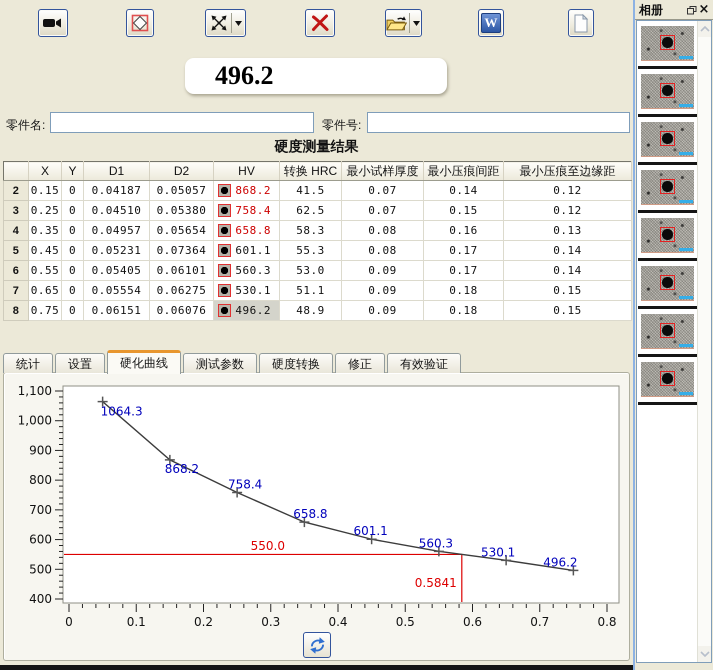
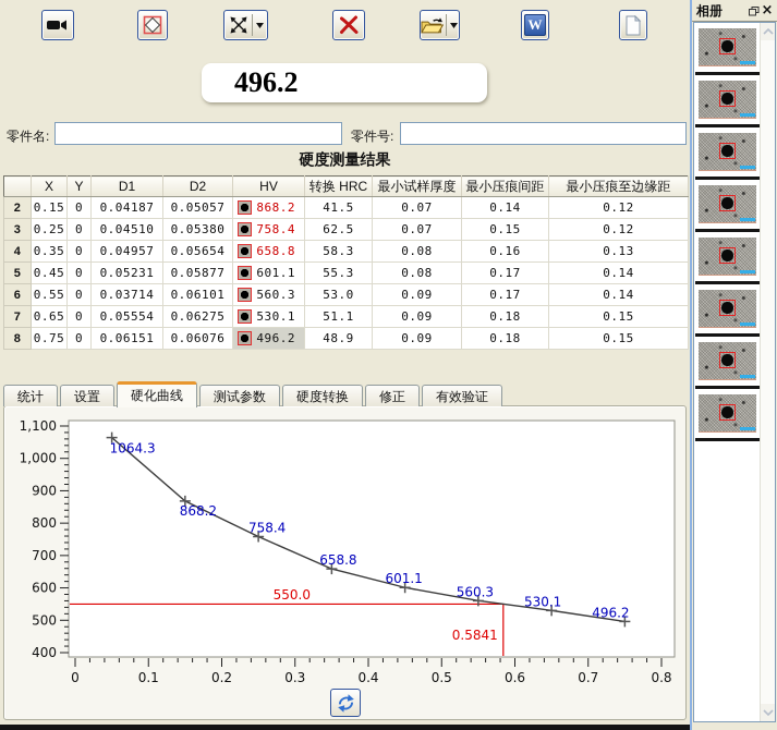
  W
  496.2
  零件名:
  零件号:
  硬度测量结果
  	X	Y	D1	D2	HV	转换 HRC	最小试样厚度	最小压痕间距	最小压痕至边缘距
  2	0.15	0	0.04187	0.05057	868.2	41.5	0.07	0.14	0.12
  3	0.25	0	0.04510	0.05380	758.4	62.5	0.07	0.15	0.12
  4	0.35	0	0.04957	0.05654	658.8	58.3	0.08	0.16	0.13
- 5	0.45	0	0.05231	0.07364	601.1	55.3	0.08	0.17	0.14
+ 5	0.45	0	0.05231	0.05877	601.1	55.3	0.08	0.17	0.14
- 6	0.55	0	0.05405	0.06101	560.3	53.0	0.09	0.17	0.14
+ 6	0.55	0	0.03714	0.06101	560.3	53.0	0.09	0.17	0.14
  7	0.65	0	0.05554	0.06275	530.1	51.1	0.09	0.18	0.15
  8	0.75	0	0.06151	0.06076	496.2	48.9	0.09	0.18	0.15
  统计
  设置
  硬化曲线
  测试参数
  硬度转换
  修正
  有效验证
  400
  500
  600
  700
  800
  900
  1,000
  1,100
  0
  0.1
  0.2
  0.3
  0.4
  0.5
  0.6
  0.7
  0.8
  550.0
  0.5841
  1064.3
  868.2
  758.4
  658.8
  601.1
  560.3
  530.1
  496.2
  相册
  ×
